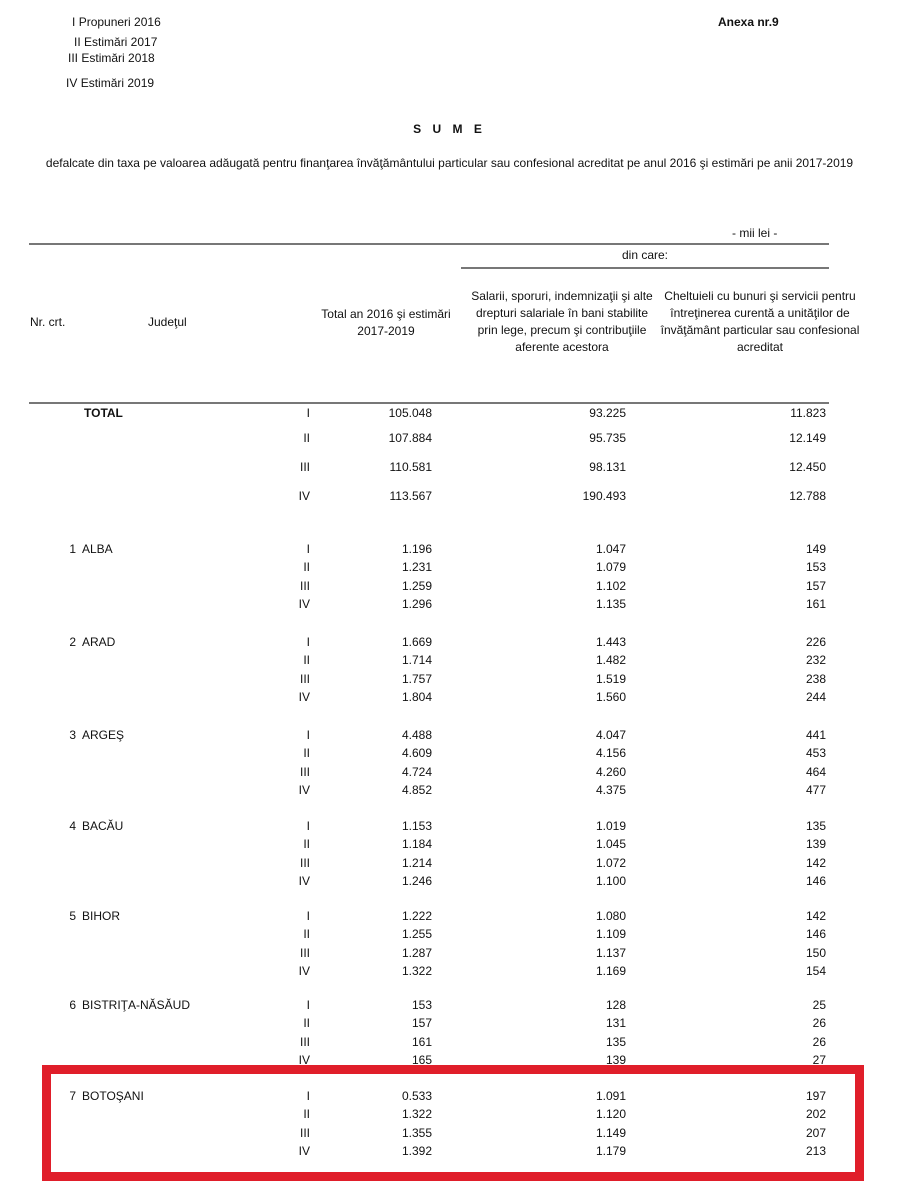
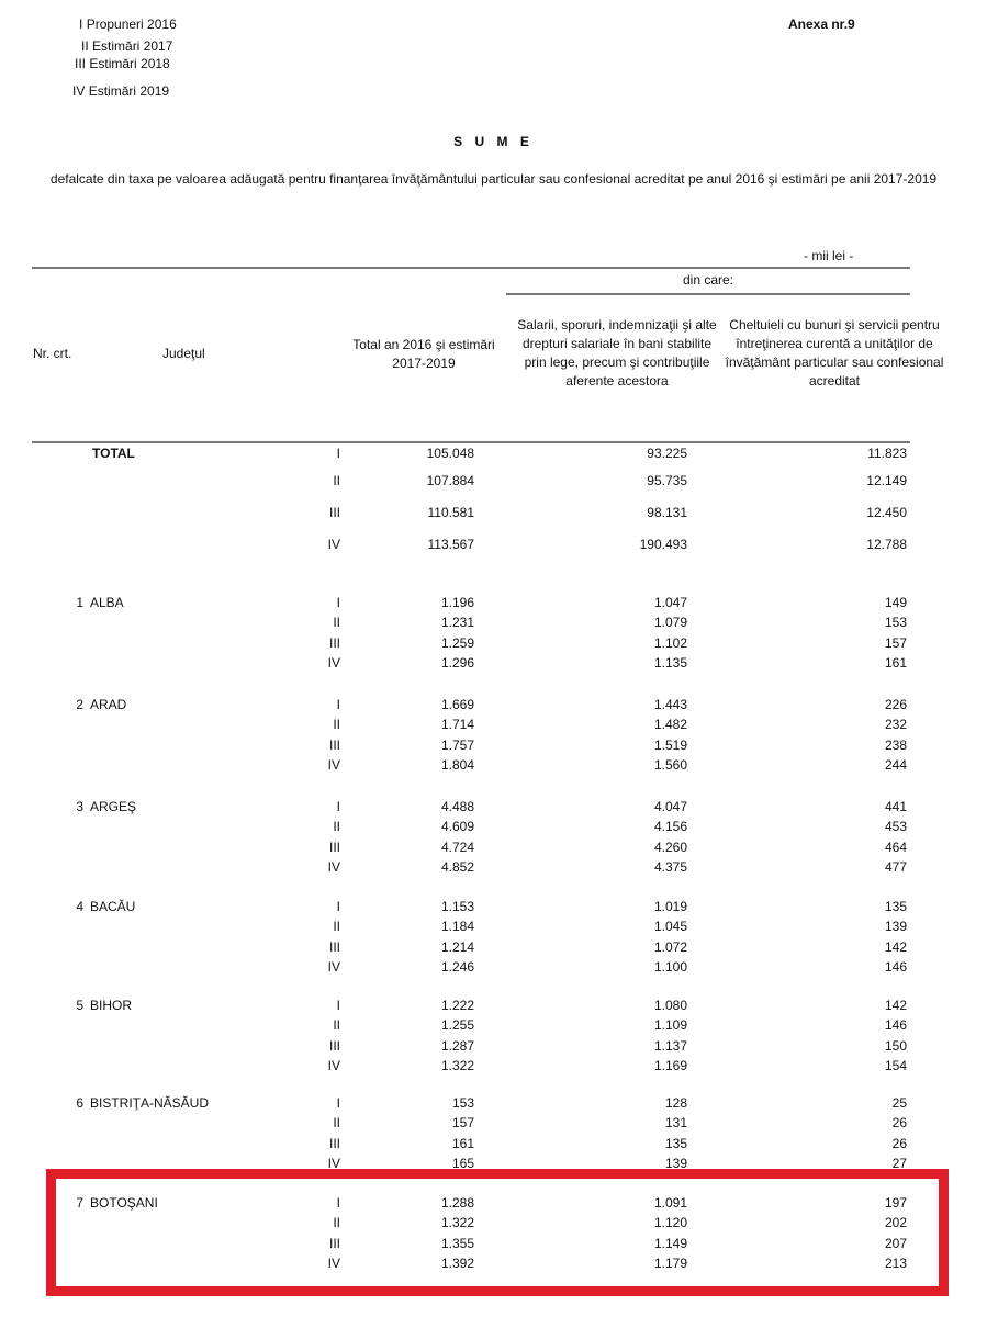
  I Propuneri 2016
  II Estimări 2017
  III Estimări 2018
  IV Estimări 2019
  Anexa nr.9
  S U M E
  defalcate din taxa pe valoarea adăugată pentru finanţarea învăţământului particular sau confesional acreditat pe anul 2016 şi estimări pe anii 2017-2019
  - mii lei -
  Nr. crt.
  Judeţul
  Total an 2016 şi estimări 2017-2019
  din care:
  Salarii, sporuri, indemnizaţii şi alte drepturi salariale în bani stabilite prin lege, precum şi contribuţiile aferente acestora
  Cheltuieli cu bunuri şi servicii pentru întreţinerea curentă a unităţilor de învăţământ particular sau confesional acreditat
  TOTAL
  I
  105.048
  93.225
  11.823
  II
  107.884
  95.735
  12.149
  III
  110.581
  98.131
  12.450
  IV
  113.567
  190.493
  12.788
  1
  ALBA
  I
  1.196
  1.047
  149
  II
  1.231
  1.079
  153
  III
  1.259
  1.102
  157
  IV
  1.296
  1.135
  161
  2
  ARAD
  I
  1.669
  1.443
  226
  II
  1.714
  1.482
  232
  III
  1.757
  1.519
  238
  IV
  1.804
  1.560
  244
  3
  ARGEŞ
  I
  4.488
  4.047
  441
  II
  4.609
  4.156
  453
  III
  4.724
  4.260
  464
  IV
  4.852
  4.375
  477
  4
  BACĂU
  I
  1.153
  1.019
  135
  II
  1.184
  1.045
  139
  III
  1.214
  1.072
  142
  IV
  1.246
  1.100
  146
  5
  BIHOR
  I
  1.222
  1.080
  142
  II
  1.255
  1.109
  146
  III
  1.287
  1.137
  150
  IV
  1.322
  1.169
  154
  6
  BISTRIŢA-NĂSĂUD
  I
  153
  128
  25
  II
  157
  131
  26
  III
  161
  135
  26
  IV
  165
  139
  27
  7
  BOTOŞANI
  I
- 0.533
+ 1.288
  1.091
  197
  II
  1.322
  1.120
  202
  III
  1.355
  1.149
  207
  IV
  1.392
  1.179
  213
